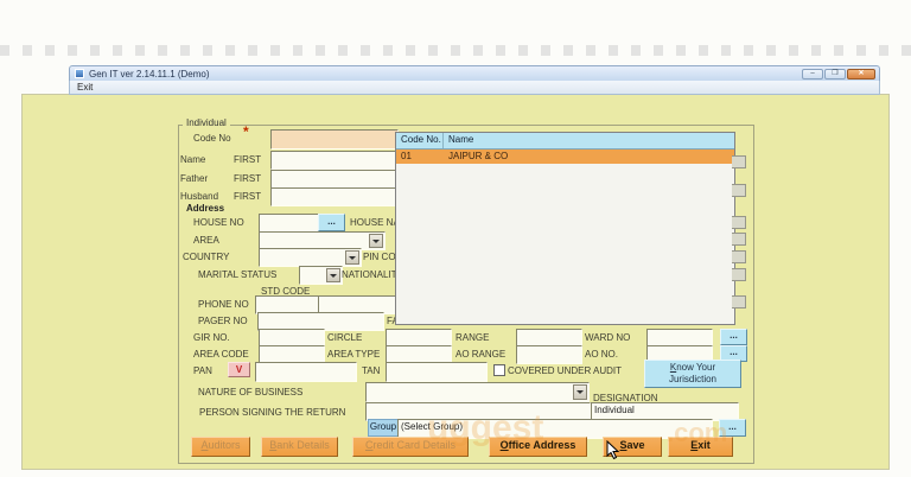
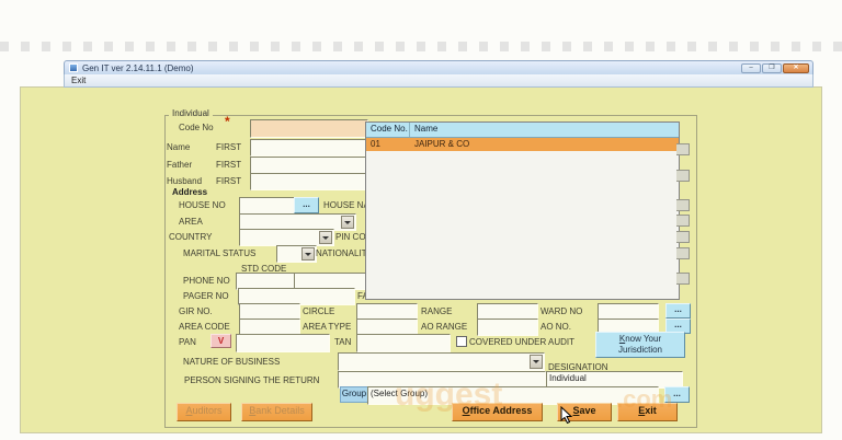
  Gen IT ver 2.14.11.1 (Demo)
  Exit
  Individual
  Code No
  *
  Name
  FIRST
  Father
  FIRST
  Husband
  FIRST
  Address
  HOUSE NO
  ...
  AREA
  COUNTRY
  PIN CO
  MARITAL STATUS
  NATIONALI
  STD CODE
  PHONE NO
  PAGER NO
  GIR NO.
  CIRCLE
  RANGE
  WARD NO
  ...
  AREA CODE
  AREA TYPE
  AO RANGE
  AO NO.
  ...
  PAN
  V
  TAN
  COVERED UNDER AUDIT
  Know Your Jurisdiction
  NATURE OF BUSINESS
  DESIGNATION
  Individual
  PERSON SIGNING THE RETURN
  Group
  (Select Group)
  ...
  Auditors
  Bank Details
- Credit Card Details
  Office Address
  Save
  Exit
  Code No.
  Name
  01
  JAIPUR & CO
  uggest
  .com
